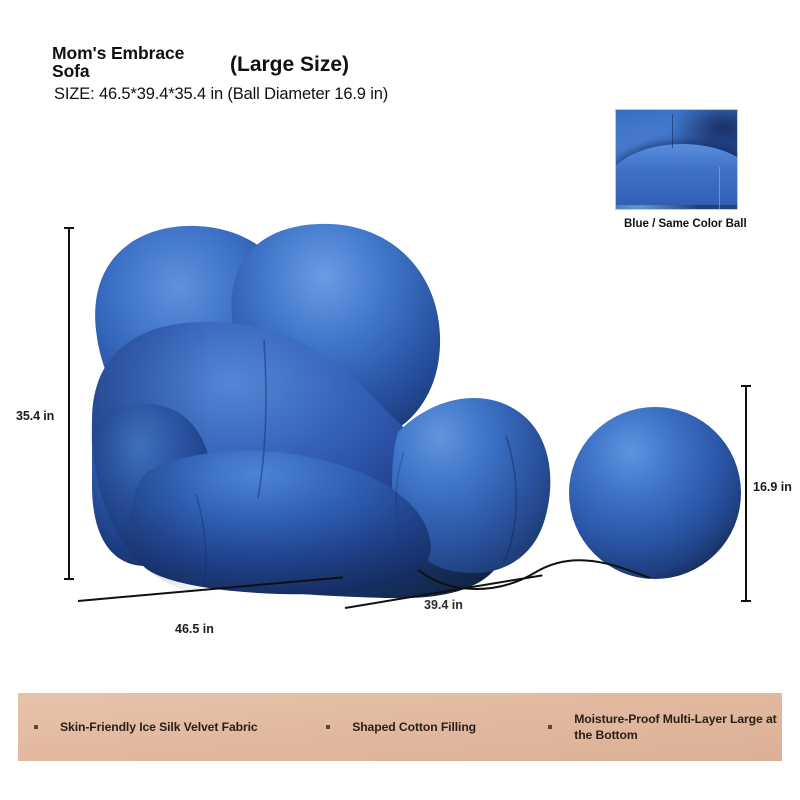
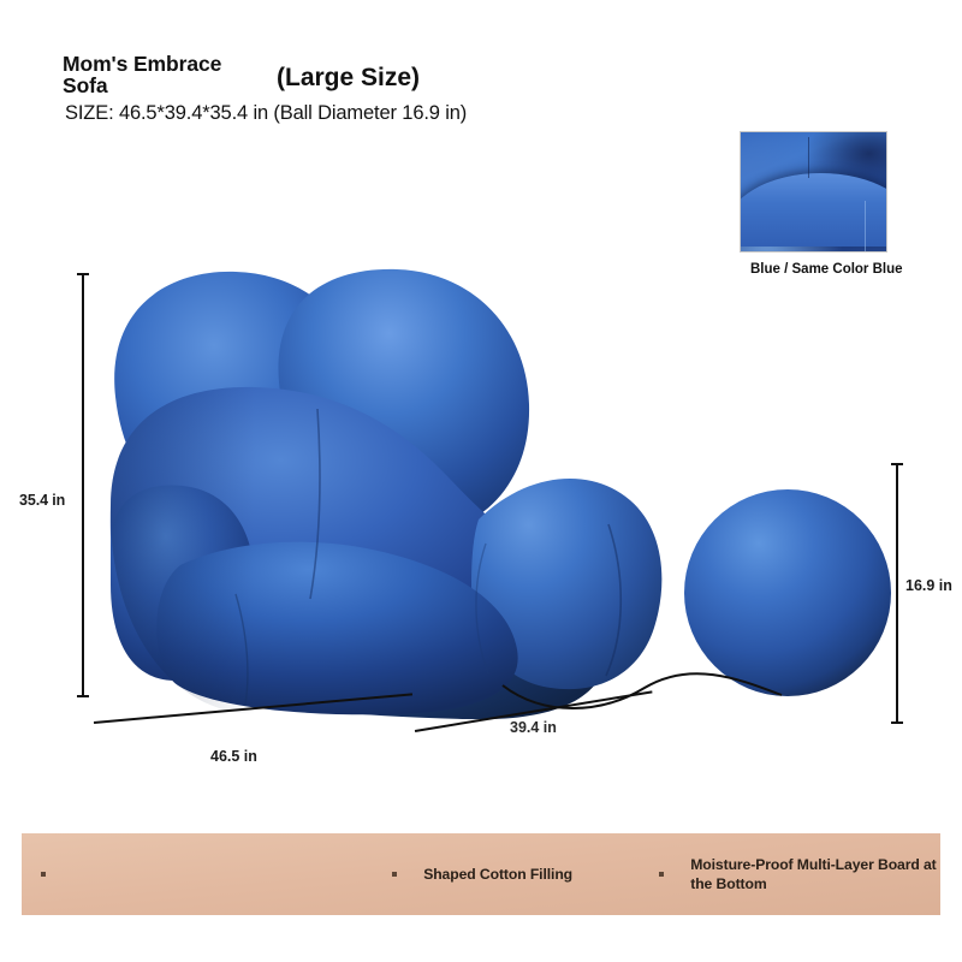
  Mom's Embrace Sofa
  (Large Size)
  SIZE: 46.5*39.4*35.4 in (Ball Diameter 16.9 in)
- Blue / Same Color Ball
+ Blue / Same Color Blue
  35.4 in
  16.9 in
  46.5 in
  39.4 in
- Skin-Friendly Ice Silk Velvet Fabric
  Shaped Cotton Filling
- Moisture-Proof Multi-Layer Large at the Bottom
+ Moisture-Proof Multi-Layer Board at the Bottom
